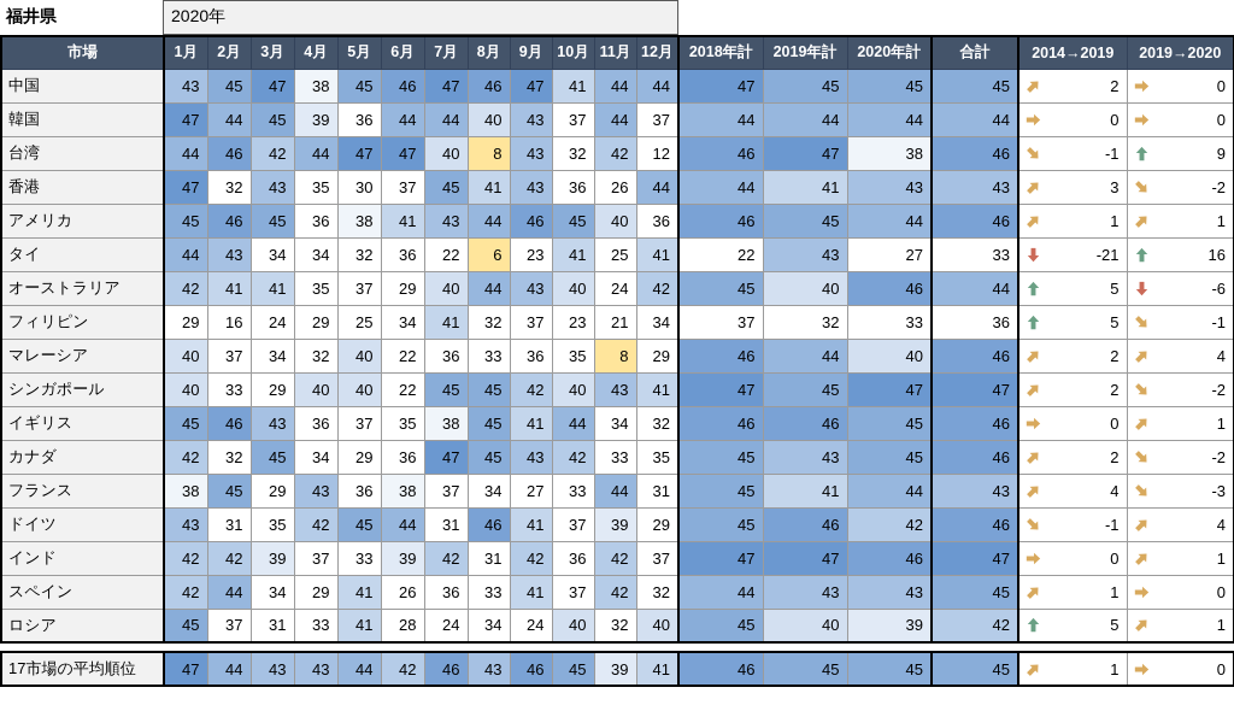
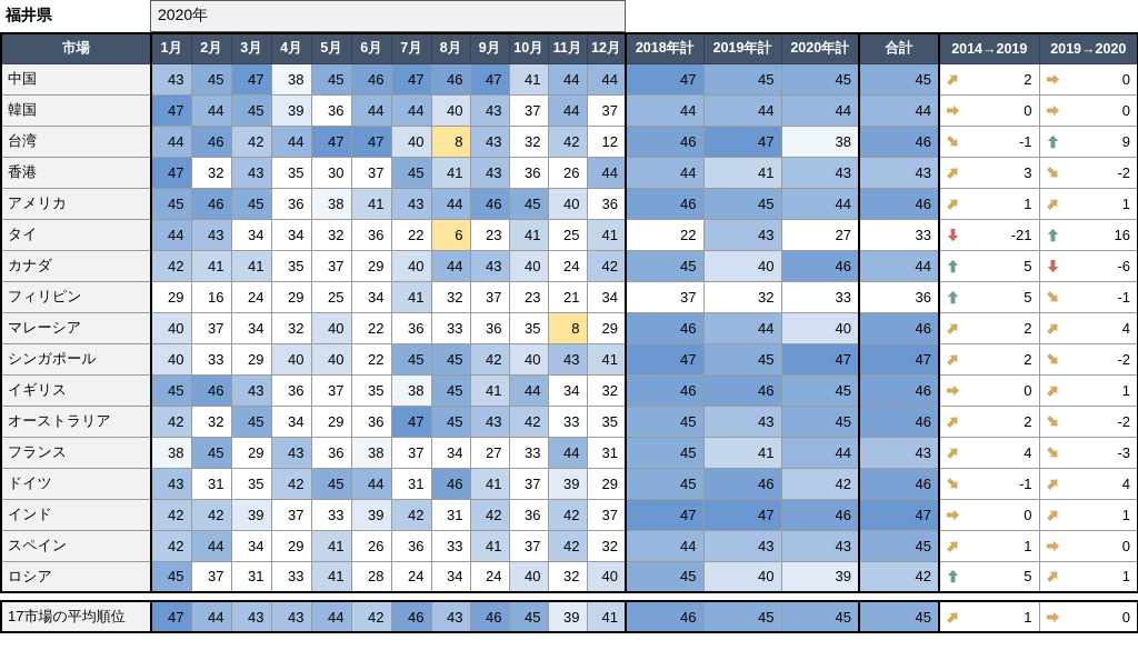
  福井県
  2020年
  市場	1月	2月	3月	4月	5月	6月	7月	8月	9月	10月	11月	12月	2018年計	2019年計	2020年計	合計	2014→2019	2019→2020
  中国	43	45	47	38	45	46	47	46	47	41	44	44	47	45	45	45	2	0
  韓国	47	44	45	39	36	44	44	40	43	37	44	37	44	44	44	44	0	0
  台湾	44	46	42	44	47	47	40	8	43	32	42	12	46	47	38	46	-1	9
  香港	47	32	43	35	30	37	45	41	43	36	26	44	44	41	43	43	3	-2
  アメリカ	45	46	45	36	38	41	43	44	46	45	40	36	46	45	44	46	1	1
  タイ	44	43	34	34	32	36	22	6	23	41	25	41	22	43	27	33	-21	16
- オーストラリア	42	41	41	35	37	29	40	44	43	40	24	42	45	40	46	44	5	-6
+ カナダ	42	41	41	35	37	29	40	44	43	40	24	42	45	40	46	44	5	-6
  フィリピン	29	16	24	29	25	34	41	32	37	23	21	34	37	32	33	36	5	-1
  マレーシア	40	37	34	32	40	22	36	33	36	35	8	29	46	44	40	46	2	4
  シンガポール	40	33	29	40	40	22	45	45	42	40	43	41	47	45	47	47	2	-2
  イギリス	45	46	43	36	37	35	38	45	41	44	34	32	46	46	45	46	0	1
- カナダ	42	32	45	34	29	36	47	45	43	42	33	35	45	43	45	46	2	-2
+ オーストラリア	42	32	45	34	29	36	47	45	43	42	33	35	45	43	45	46	2	-2
  フランス	38	45	29	43	36	38	37	34	27	33	44	31	45	41	44	43	4	-3
  ドイツ	43	31	35	42	45	44	31	46	41	37	39	29	45	46	42	46	-1	4
  インド	42	42	39	37	33	39	42	31	42	36	42	37	47	47	46	47	0	1
  スペイン	42	44	34	29	41	26	36	33	41	37	42	32	44	43	43	45	1	0
  ロシア	45	37	31	33	41	28	24	34	24	40	32	40	45	40	39	42	5	1
  17市場の平均順位	47	44	43	43	44	42	46	43	46	45	39	41	46	45	45	45	1	0
